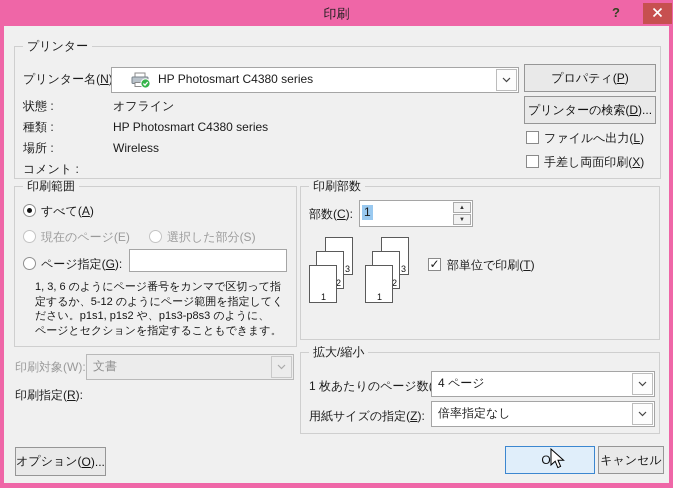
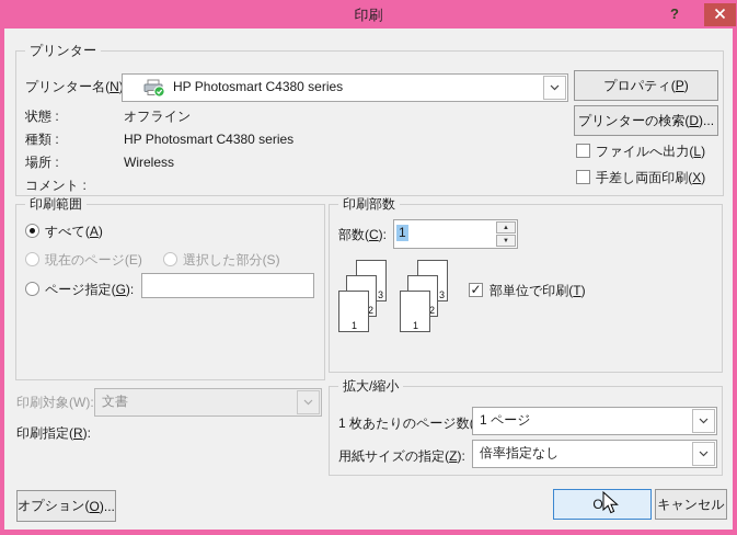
  印刷
  ?
  プリンター
  プリンター名(N
  HP Photosmart C4380 series
  プロパティ(
  P
  )
  状態 :
  オフライン
  プリンターの検索(
  D
  )...
  種類 :
  HP Photosmart C4380 series
  ファイルへ出力(L)
  場所 :
  Wireless
  手差し両面印刷(X)
  コメント :
  印刷範囲
  すべて(A)
  現在のページ(E)
  選択した部分(S)
  ページ指定(G):
- 1, 3, 6 のようにページ番号をカンマで区切って指
- 定するか、5-12 のようにページ範囲を指定してく
- ださい。p1s1, p1s2 や、p1s3-p8s3 のように、
- ページとセクションを指定することもできます。
  印刷部数
  部数(C):
  1
  3
  2
  1
  3
  2
  1
  ✓
  部単位で印刷(T)
  拡大/縮小
  1 枚あたりのページ数
- 4 ページ
+ 1 ページ
  用紙サイズの指定(Z):
  倍率指定なし
  印刷対象(W):
  文書
  印刷指定(R):
  オプション(
  O
  )...
  キャンセル
